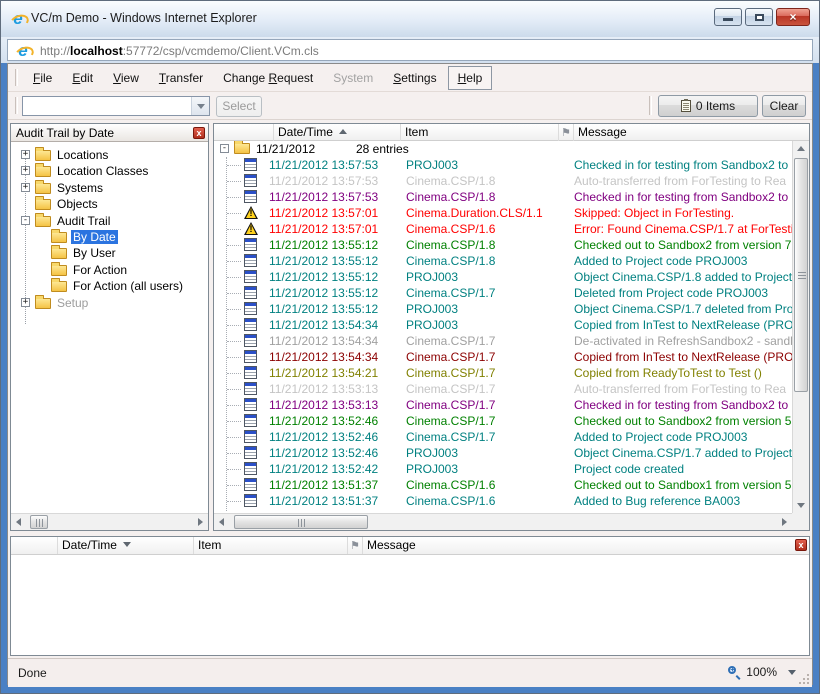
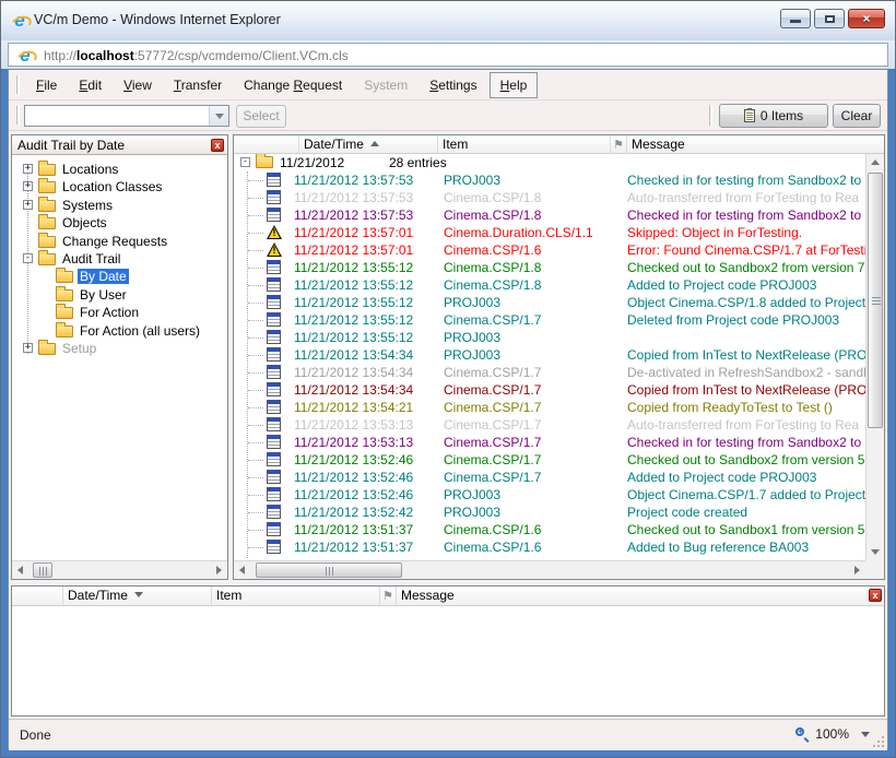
  e
  VC/m Demo - Windows Internet Explorer
  ×
  e
  http://localhost:57772/csp/vcmdemo/Client.VCm.cls
  File
  Edit
  View
  Transfer
  Change Request
  System
  Settings
  Help
  Select
  0 Items
  Clear
  Audit Trail by Date
  x
  +
  Locations
  +
  Location Classes
  +
  Systems
  Objects
+ Change Requests
  -
  Audit Trail
  By Date
  By User
  For Action
  For Action (all users)
  +
  Setup
  Date/Time
  Item
  ⚑
  Message
  -
  11/21/2012
  28 entries
  11/21/2012 13:57:53
  PROJ003
  Checked in for testing from Sandbox2 to
  11/21/2012 13:57:53
  Cinema.CSP/1.8
  Auto-transferred from ForTesting to Rea
  11/21/2012 13:57:53
  Cinema.CSP/1.8
  Checked in for testing from Sandbox2 to
  !
  11/21/2012 13:57:01
  Cinema.Duration.CLS/1.1
  Skipped: Object in ForTesting.
  !
  11/21/2012 13:57:01
  Cinema.CSP/1.6
  Error: Found Cinema.CSP/1.7 at ForTest
  11/21/2012 13:55:12
  Cinema.CSP/1.8
  Checked out to Sandbox2 from version 7
  11/21/2012 13:55:12
  Cinema.CSP/1.8
  Added to Project code PROJ003
  11/21/2012 13:55:12
  PROJ003
  Object Cinema.CSP/1.8 added to Project
  11/21/2012 13:55:12
  Cinema.CSP/1.7
  Deleted from Project code PROJ003
  11/21/2012 13:55:12
  PROJ003
- Object Cinema.CSP/1.7 deleted from Pro
  11/21/2012 13:54:34
  PROJ003
  Copied from InTest to NextRelease (PRO
  11/21/2012 13:54:34
  Cinema.CSP/1.7
  De-activated in RefreshSandbox2 - sand
  11/21/2012 13:54:34
  Cinema.CSP/1.7
  Copied from InTest to NextRelease (PRO
  11/21/2012 13:54:21
  Cinema.CSP/1.7
  Copied from ReadyToTest to Test ()
  11/21/2012 13:53:13
  Cinema.CSP/1.7
  Auto-transferred from ForTesting to Rea
  11/21/2012 13:53:13
  Cinema.CSP/1.7
  Checked in for testing from Sandbox2 to
  11/21/2012 13:52:46
  Cinema.CSP/1.7
  Checked out to Sandbox2 from version 5
  11/21/2012 13:52:46
  Cinema.CSP/1.7
  Added to Project code PROJ003
  11/21/2012 13:52:46
  PROJ003
  Object Cinema.CSP/1.7 added to Project
  11/21/2012 13:52:42
  PROJ003
  Project code created
  11/21/2012 13:51:37
  Cinema.CSP/1.6
  Checked out to Sandbox1 from version 5
  11/21/2012 13:51:37
  Cinema.CSP/1.6
  Added to Bug reference BA003
  Date/Time
  Item
  ⚑
  Message
  x
  Done
  +
  100%
